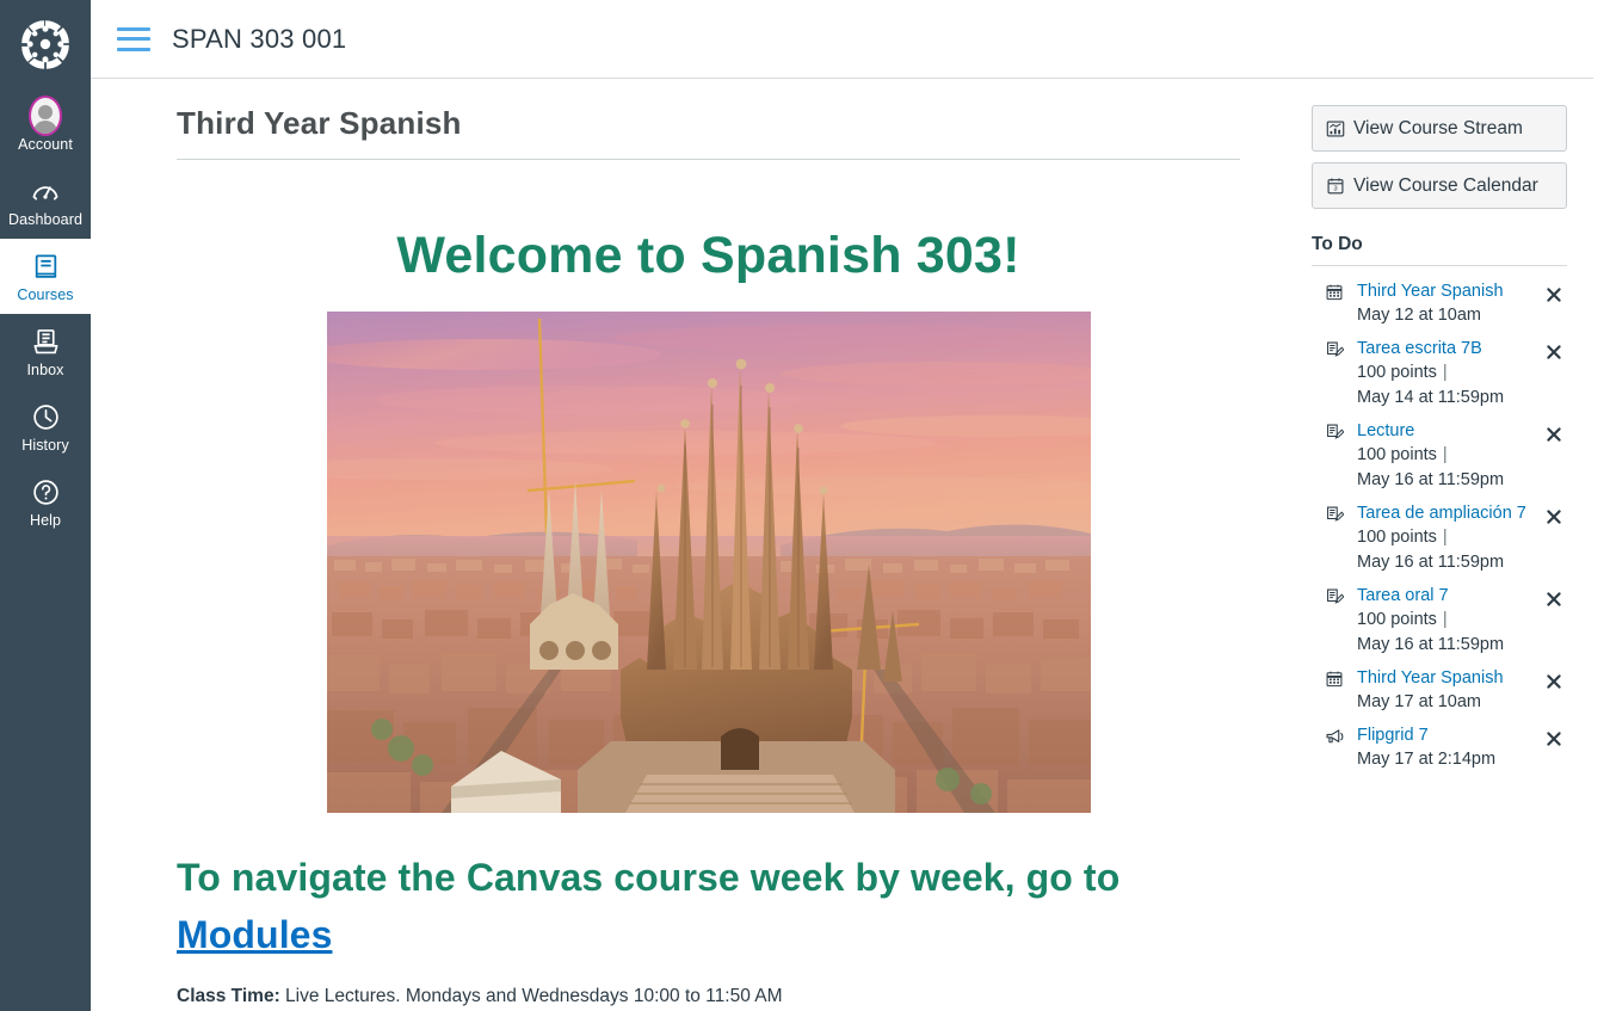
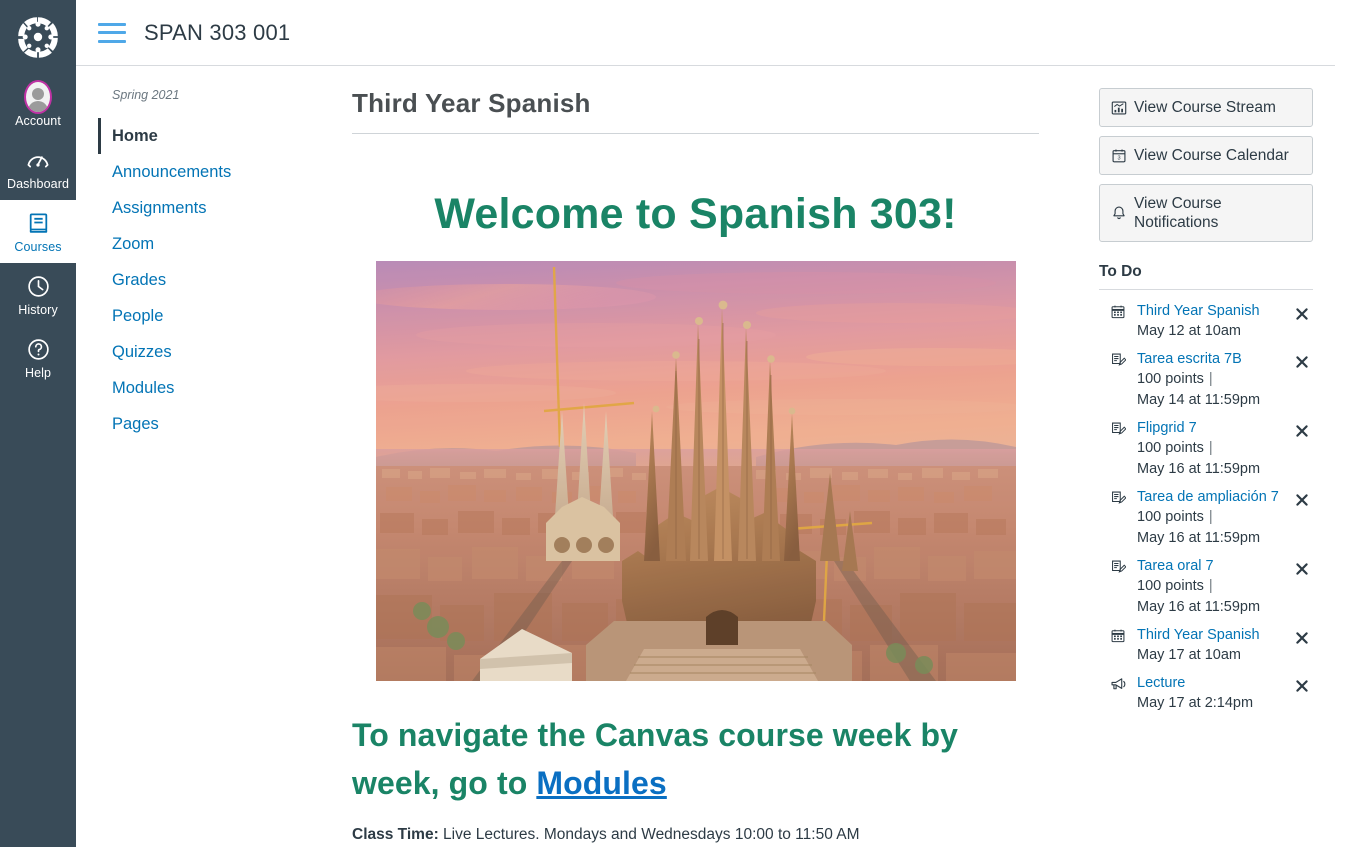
  Account
  Dashboard
  Courses
- Inbox
  History
  Help
  SPAN 303 001
+ Spring 2021
+ Home
+ Announcements
+ Assignments
+ Zoom
+ Grades
+ People
+ Quizzes
+ Modules
+ Pages
  Third Year Spanish
  Welcome to Spanish 303!
  To navigate the Canvas course week by week, go to Modules
  Class Time: Live Lectures. Mondays and Wednesdays 10:00 to 11:50 AM
  View Course Stream
  View Course Calendar
+ View Course Notifications
  To Do
  Third Year Spanish
  May 12 at 10am
  Tarea escrita 7B
  100 points |
  May 14 at 11:59pm
- Lecture
+ Flipgrid 7
  100 points |
  May 16 at 11:59pm
  Tarea de ampliación 7
  100 points |
  May 16 at 11:59pm
  Tarea oral 7
  100 points |
  May 16 at 11:59pm
  Third Year Spanish
  May 17 at 10am
- Flipgrid 7
+ Lecture
  May 17 at 2:14pm
